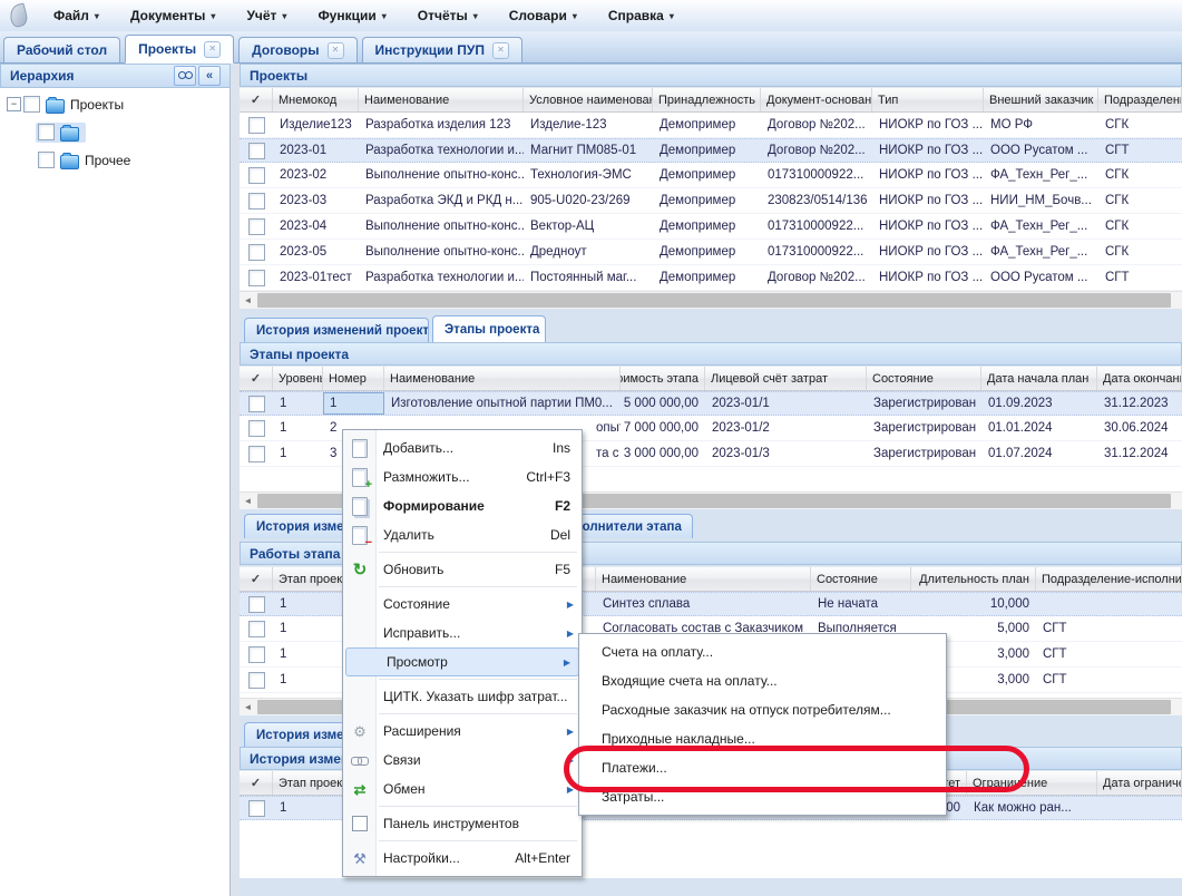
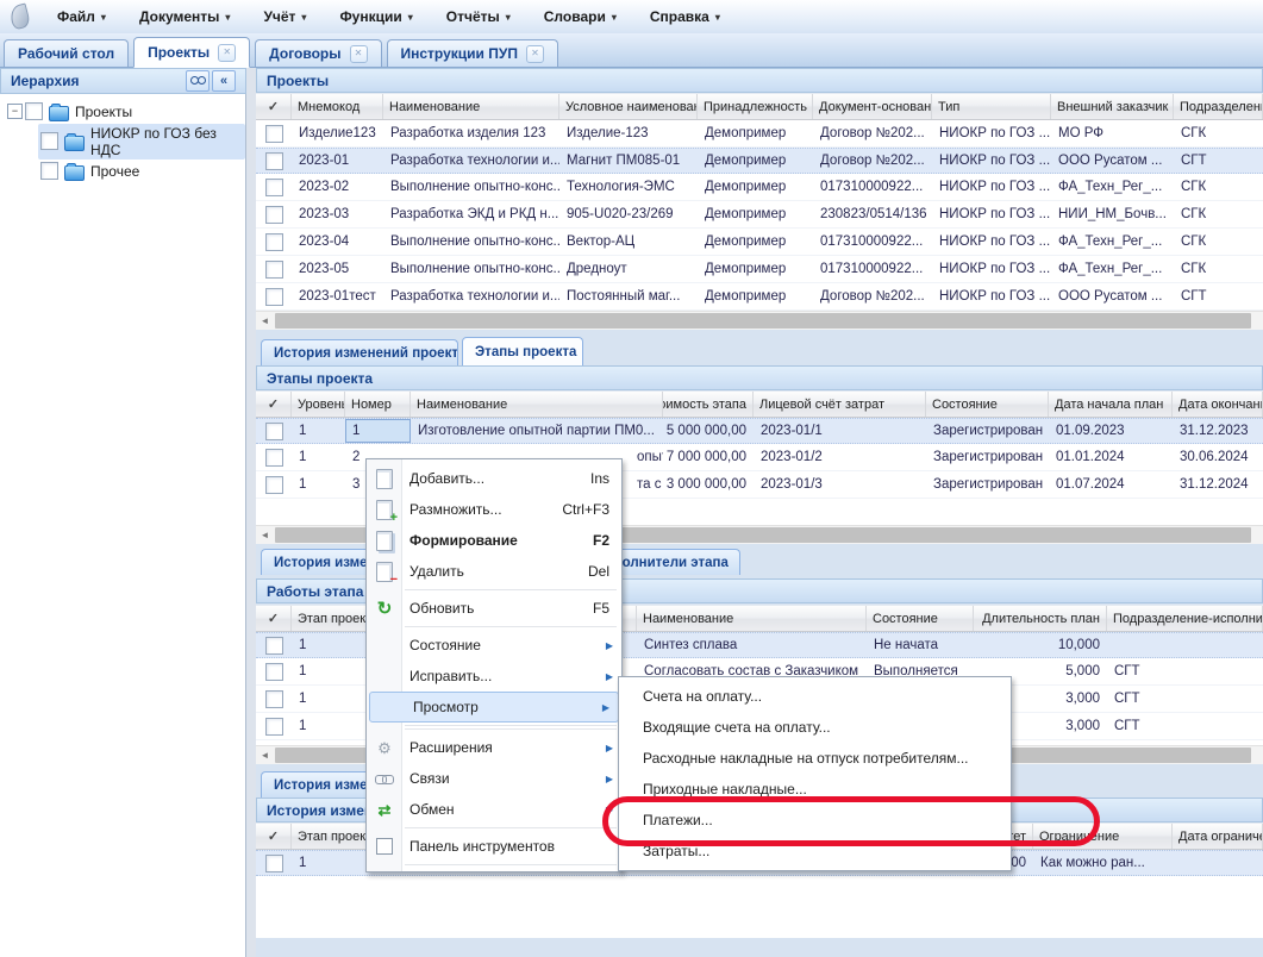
  Файл
  ▾
  Документы
  ▾
  Учёт
  ▾
  Функции
  ▾
  Отчёты
  ▾
  Словари
  ▾
  Справка
  ▾
  Рабочий стол
  Проекты
  ✕
  Договоры
  ✕
  Инструкции ПУП
  ✕
  Иерархия
  «
  −
  Проекты
+ НИОКР по ГОЗ без НДС
  Прочее
  Проекты
  ✓
  Мнемокод
  Наименование
  Условное наименова
  Принадлежность
  Документ-основан
  Тип
  Внешний заказчик
  Подразделен
  Изделие123
  Разработка изделия 123
  Изделие-123
  Демопример
  Договор №202...
  НИОКР по ГОЗ ...
  МО РФ
  СГК
  2023-01
  Разработка технологии и...
  Магнит ПМ085-01
  Демопример
  Договор №202...
  НИОКР по ГОЗ ...
  ООО Русатом ...
  СГТ
  2023-02
  Выполнение опытно-конс..
  Технология-ЭМС
  Демопример
  017310000922...
  НИОКР по ГОЗ ...
  ФА_Техн_Рег_...
  СГК
  2023-03
  Разработка ЭКД и РКД н...
  905-U020-23/269
  Демопример
  230823/0514/136
  НИОКР по ГОЗ ...
  НИИ_НМ_Бочв...
  СГК
  2023-04
  Выполнение опытно-конс..
  Вектор-АЦ
  Демопример
  017310000922...
  НИОКР по ГОЗ ...
  ФА_Техн_Рег_...
  СГК
  2023-05
  Выполнение опытно-конс..
  Дредноут
  Демопример
  017310000922...
  НИОКР по ГОЗ ...
  ФА_Техн_Рег_...
  СГК
  2023-01тест
  Разработка технологии и...
  Постоянный маг...
  Демопример
  Договор №202...
  НИОКР по ГОЗ ...
  ООО Русатом ...
  СГТ
  ◄
  История изменений проект
  Этапы проекта
  Этапы проекта
  ✓
  Уровен
  Номер
  Наименование
  оимость этапа
  Лицевой счёт затрат
  Состояние
  Дата начала план
  Дата окончан
  1
  1
  Изготовление опытной партии ПМ0...
  5 000 000,00
  2023-01/1
  Зарегистрирован
  01.09.2023
  31.12.2023
  1
  2
  7 000 000,00
  2023-01/2
  Зарегистрирован
  01.01.2024
  30.06.2024
  1
  3
  3 000 000,00
  2023-01/3
  Зарегистрирован
  01.07.2024
  31.12.2024
  ◄
  олнители этапа
  Работы этапа
  ✓
  Этап проек
  Наименование
  Состояние
  Длительность план
  Подразделение-исполни
  1
  Синтез сплава
  Не начата
  10,000
  1
  Согласовать состав с Заказчиком
  Выполняется
  5,000
  СГТ
  1
  3,000
  СГТ
  1
  3,000
  СГТ
  ◄
  ✓
  Этап проек
  Ограничение
  Дата огранич
  1
  Как можно ран...
  Добавить...
  Ins
  Размножить...
  Ctrl+F3
  Формирование
  F2
  Удалить
  Del
  ↻
  Обновить
  F5
  Состояние
  ▶
  Исправить...
  ▶
  Просмотр
  ▶
- ЦИТК. Указать шифр затрат...
  ⚙
  Расширения
  ▶
  Связи
  ▶
  ⇄
  Обмен
  ▶
  Панель инструментов
- ⚒
- Настройки...
- Alt+Enter
  Счета на оплату...
  Входящие счета на оплату...
- Расходные заказчик на отпуск потребителям...
+ Расходные накладные на отпуск потребителям...
  Приходные накладные...
  Платежи...
  Затраты...
